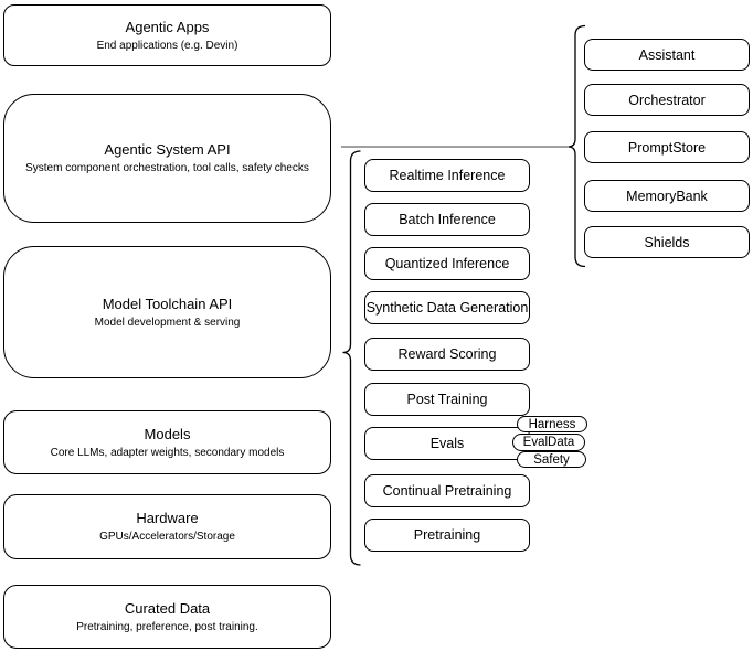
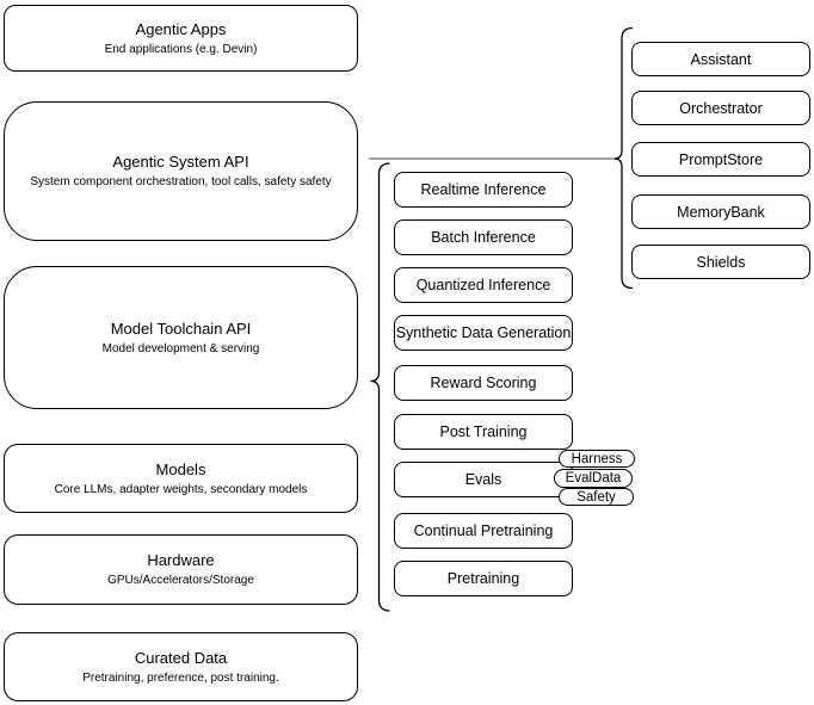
  Agentic Apps
  End applications (e.g. Devin)
  Agentic System API
- System component orchestration, tool calls, safety checks
+ System component orchestration, tool calls, safety safety
  Model Toolchain API
  Model development & serving
  Models
  Core LLMs, adapter weights, secondary models
  Hardware
  GPUs/Accelerators/Storage
  Curated Data
  Pretraining, preference, post training.
  Realtime Inference
  Batch Inference
  Quantized Inference
  Synthetic Data Generation
  Reward Scoring
  Post Training
  Evals
  Continual Pretraining
  Pretraining
  Harness
  EvalData
  Safety
  Assistant
  Orchestrator
  PromptStore
  MemoryBank
  Shields
